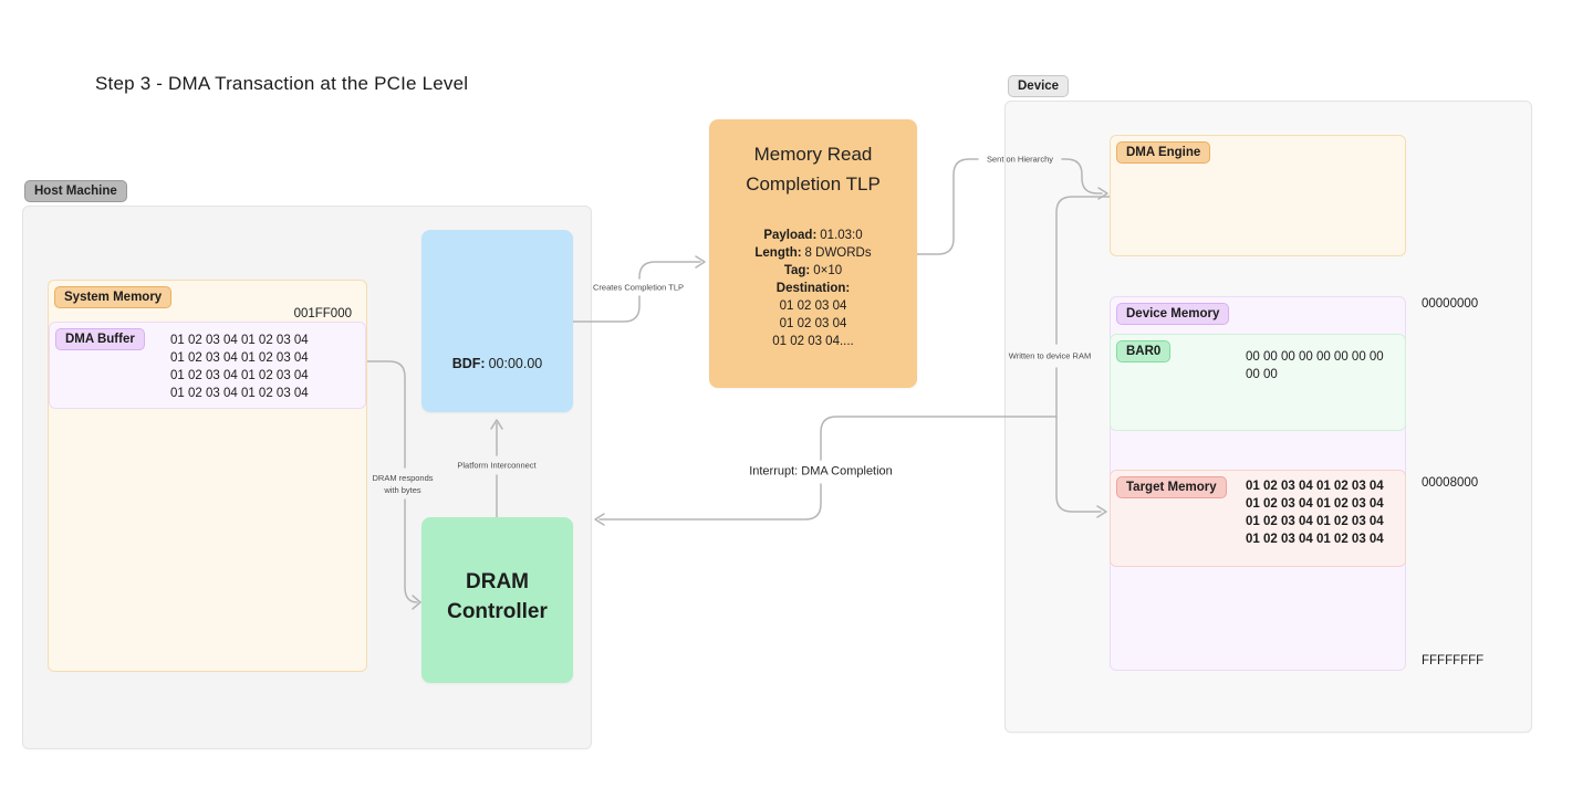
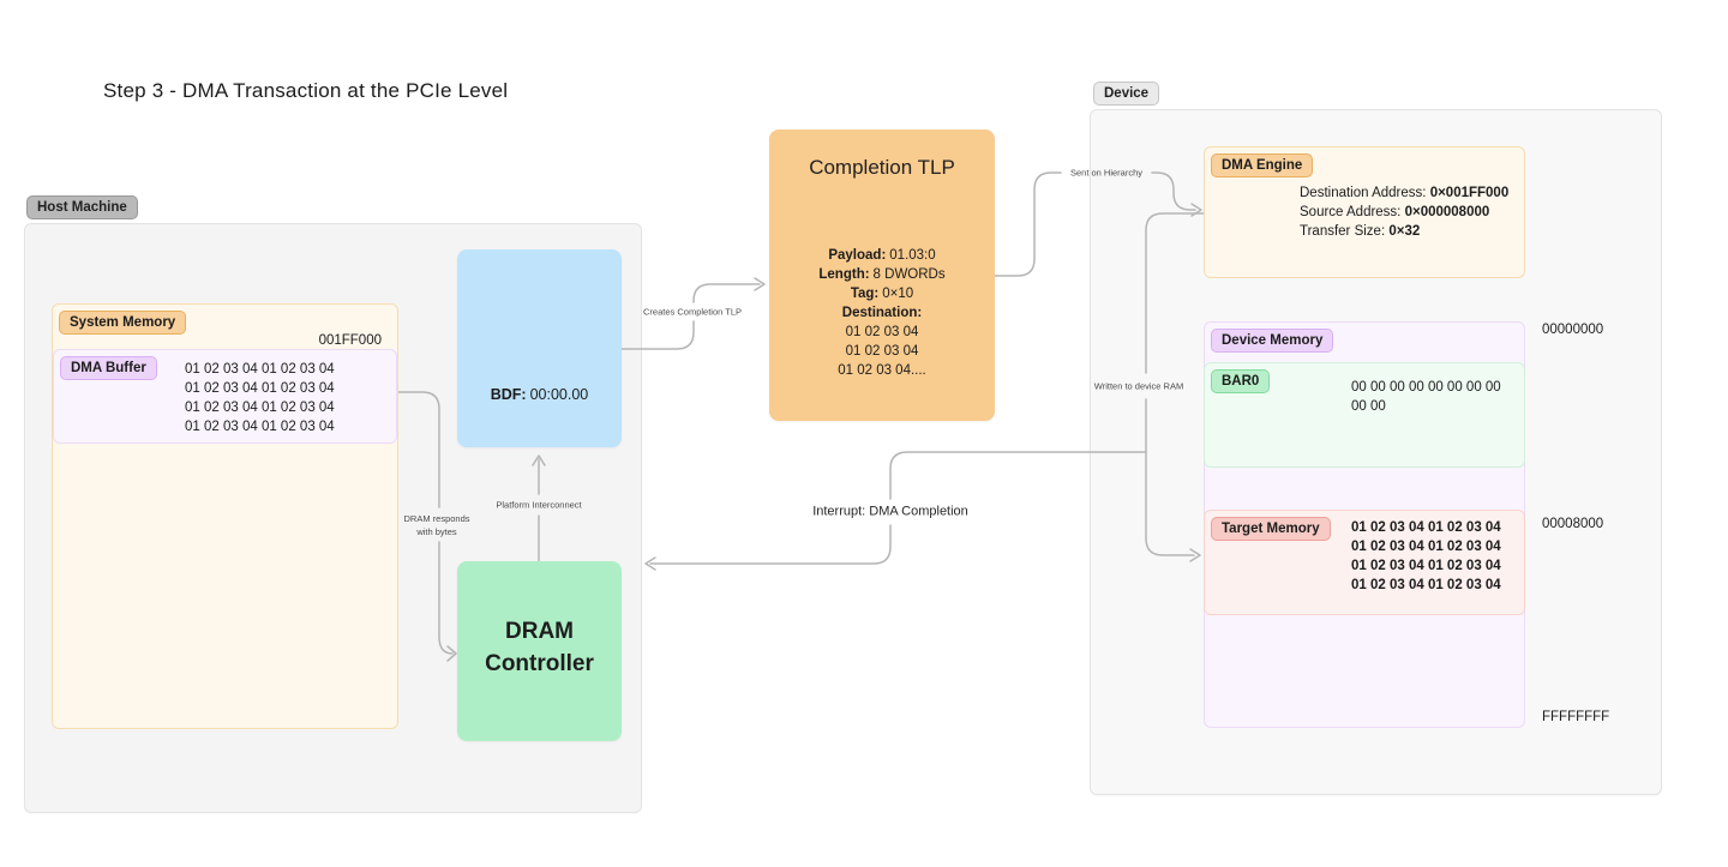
  Step 3 - DMA Transaction at the PCIe Level
  Host Machine
  Device
  System Memory
  001FF000
  DMA Buffer
  01 02 03 04 01 02 03 04
  01 02 03 04 01 02 03 04
  01 02 03 04 01 02 03 04
  01 02 03 04 01 02 03 04
  BDF: 00:00.00
  DRAM
  Controller
- Memory Read
  Completion TLP
  Payload: 01.03:0
  Length: 8 DWORDs
  Tag: 0×10
  Destination:
  01 02 03 04
  01 02 03 04
  01 02 03 04....
  DMA Engine
+ Destination Address: 0×001FF000
+ Source Address: 0×000008000
+ Transfer Size: 0×32
  Device Memory
  BAR0
  00 00 00 00 00 00 00 00
  00 00
  Target Memory
  01 02 03 04 01 02 03 04
  01 02 03 04 01 02 03 04
  01 02 03 04 01 02 03 04
  01 02 03 04 01 02 03 04
  00000000
  00008000
  FFFFFFFF
  Creates Completion TLP
  Sent on Hierarchy
  Written to device RAM
  Interrupt: DMA Completion
  DRAM responds
  with bytes
  Platform Interconnect
